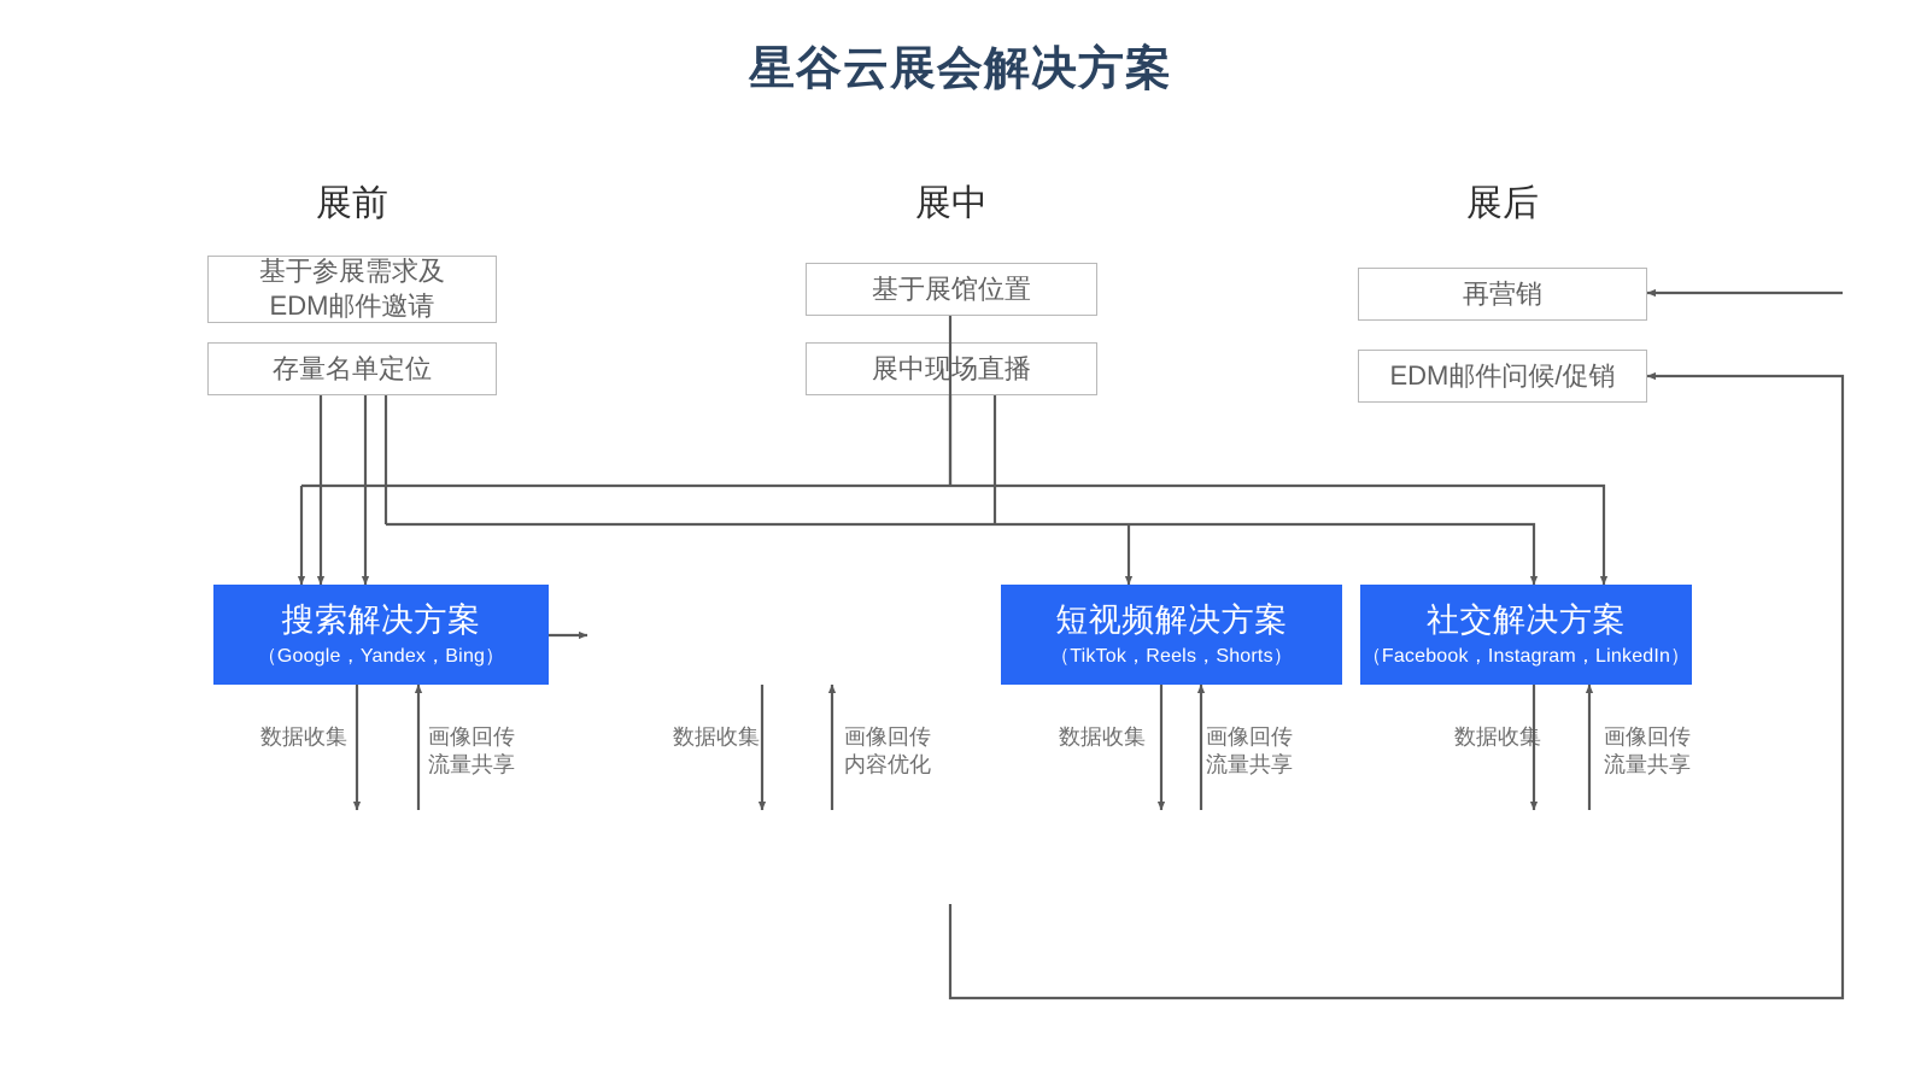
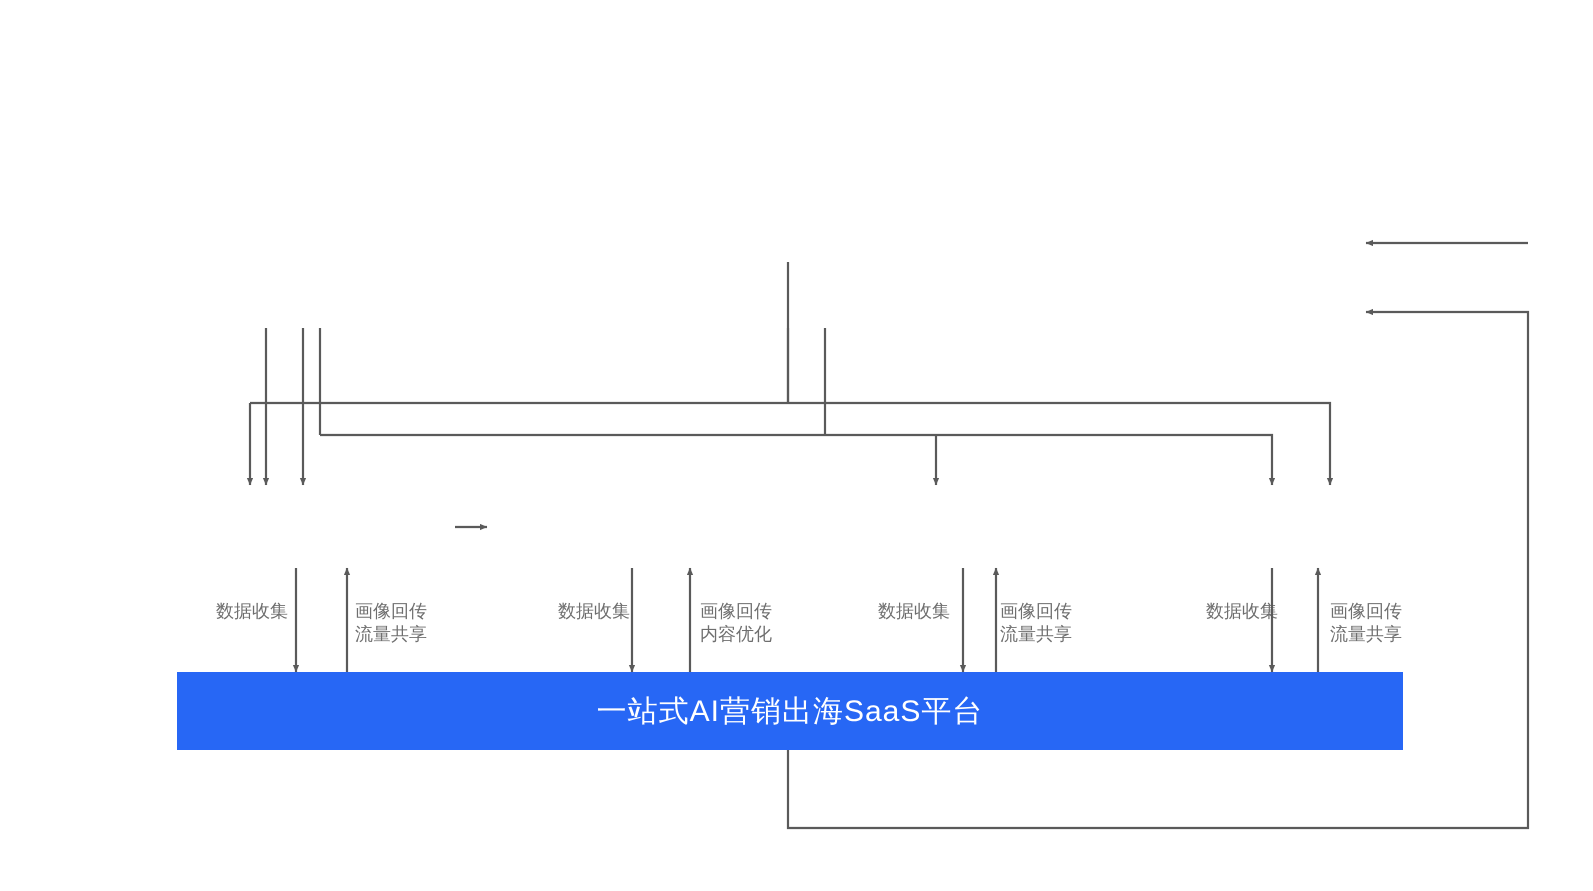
- 星谷云展会解决方案
- 展前
- 展中
- 展后
- 基于参展需求及
- EDM邮件邀请
- 存量名单定位
- 基于展馆位置
- 展中现场直播
- 再营销
- EDM邮件问候/促销
- 搜索解决方案
- （Google，Yandex，Bing）
- 短视频解决方案
- （TikTok，Reels，Shorts）
- 社交解决方案
- （Facebook，Instagram，LinkedIn）
  数据收集
  画像回传
  流量共享
  数据收集
  画像回传
  内容优化
  数据收集
  画像回传
  流量共享
  数据收集
  画像回传
  流量共享
+ 一站式AI营销出海SaaS平台
